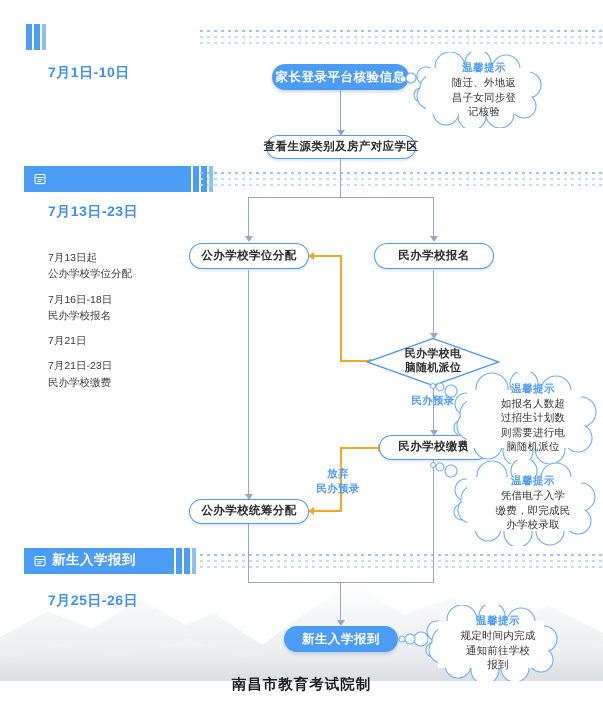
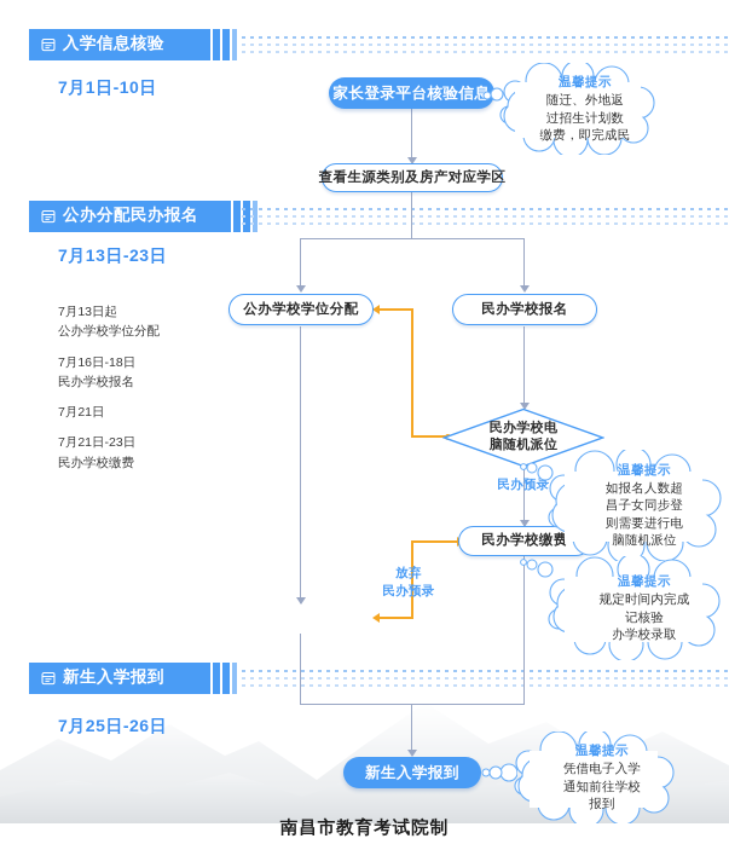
+ 入学信息核验
  7月1日-10日
+ 公办分配民办报名
  7月13日-23日
  7月13日起
  公办学校学位分配
  7月16日-18日
  民办学校报名
  7月21日
  7月21日-23日
  民办学校缴费
  新生入学报到
  7月25日-26日
  民办预录
  放弃
  民办预录
  家长登录平台核验信息
  查看生源类别及房产对应学区
  公办学校学位分配
  民办学校报名
  民办学校电
  脑随机派位
  民办学校缴费
- 公办学校统筹分配
  新生入学报到
  温馨提示
  随迁、外地返
- 昌子女同步登
+ 过招生计划数
- 记核验
+ 缴费，即完成民
  温馨提示
  如报名人数超
- 过招生计划数
+ 昌子女同步登
  则需要进行电
  脑随机派位
  温馨提示
- 凭借电子入学
+ 规定时间内完成
- 缴费，即完成民
+ 记核验
  办学校录取
  温馨提示
- 规定时间内完成
+ 凭借电子入学
  通知前往学校
  报到
  南昌市教育考试院制
